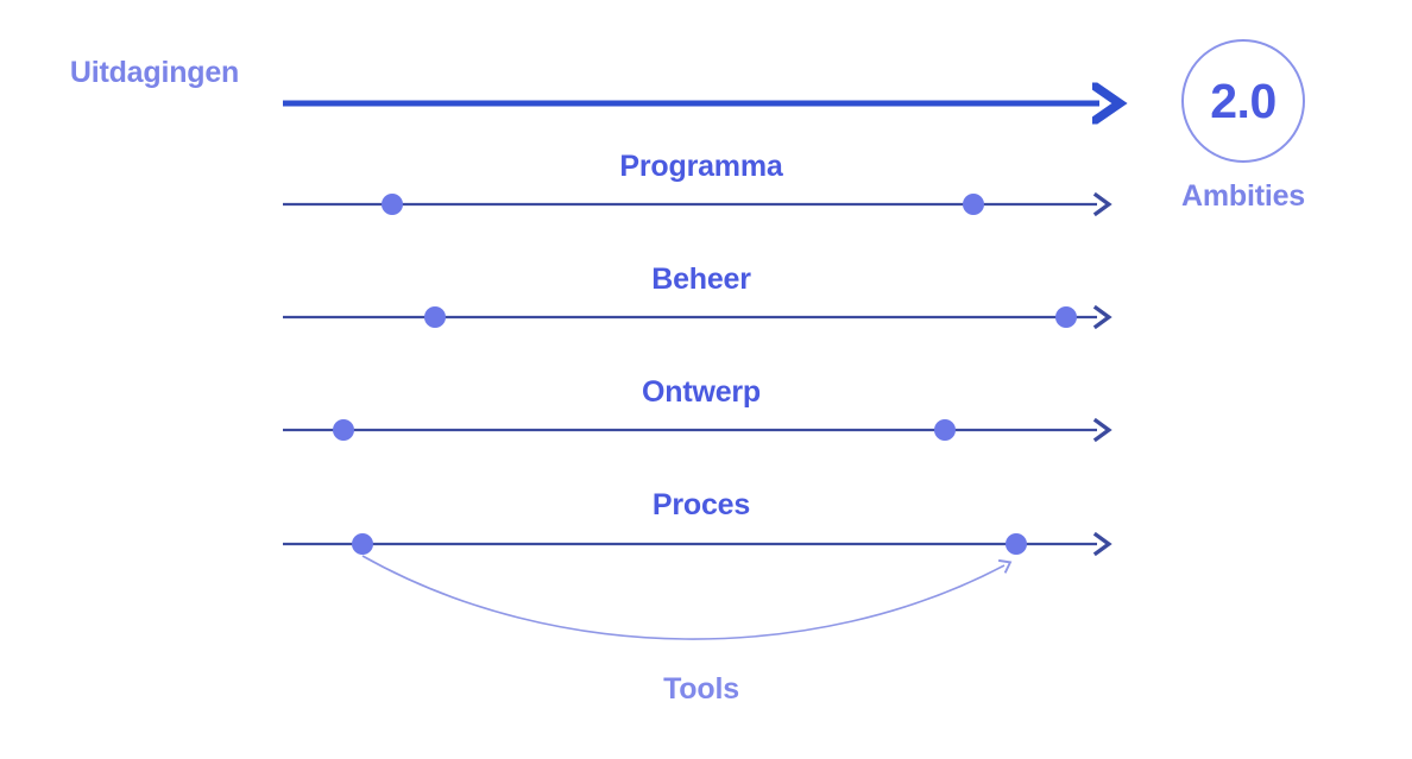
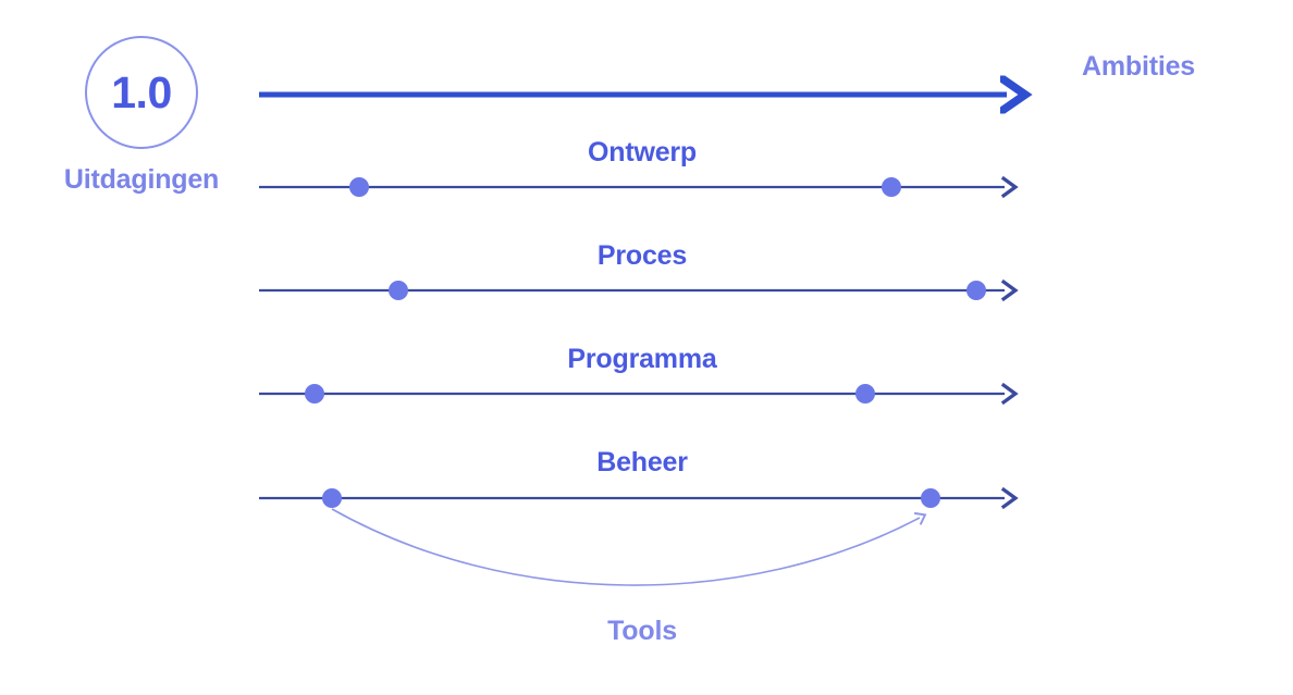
+ 1.0
  Uitdagingen
- 2.0
  Ambities
- Programma
+ Ontwerp
- Beheer
+ Proces
- Ontwerp
+ Programma
- Proces
+ Beheer
  Tools
